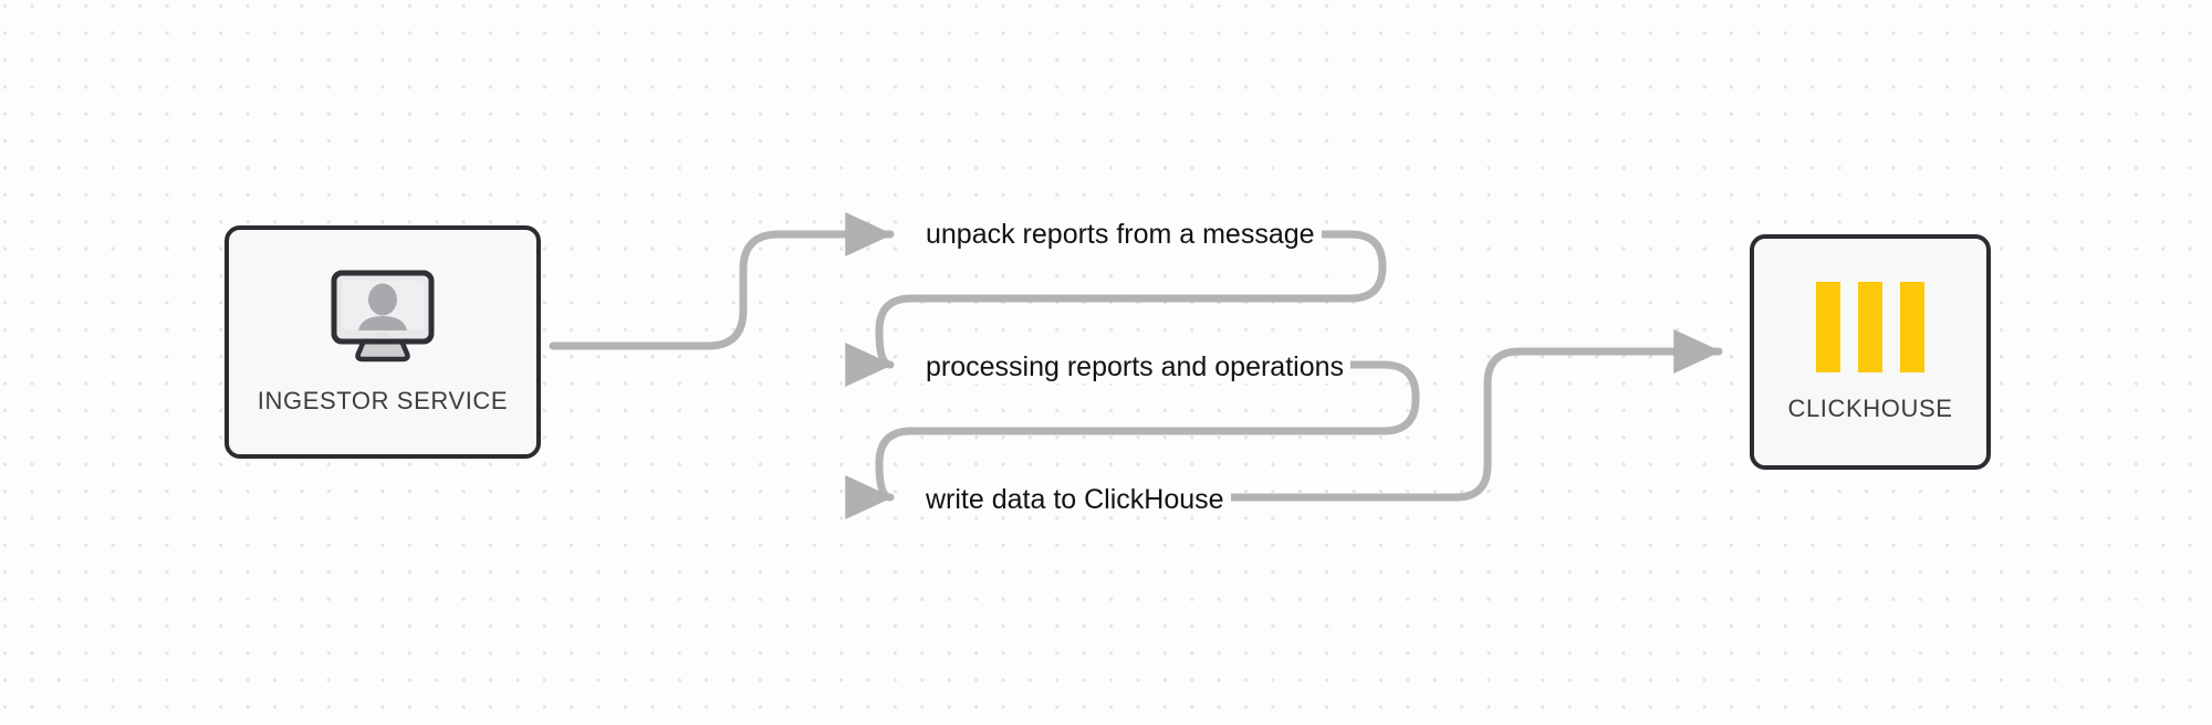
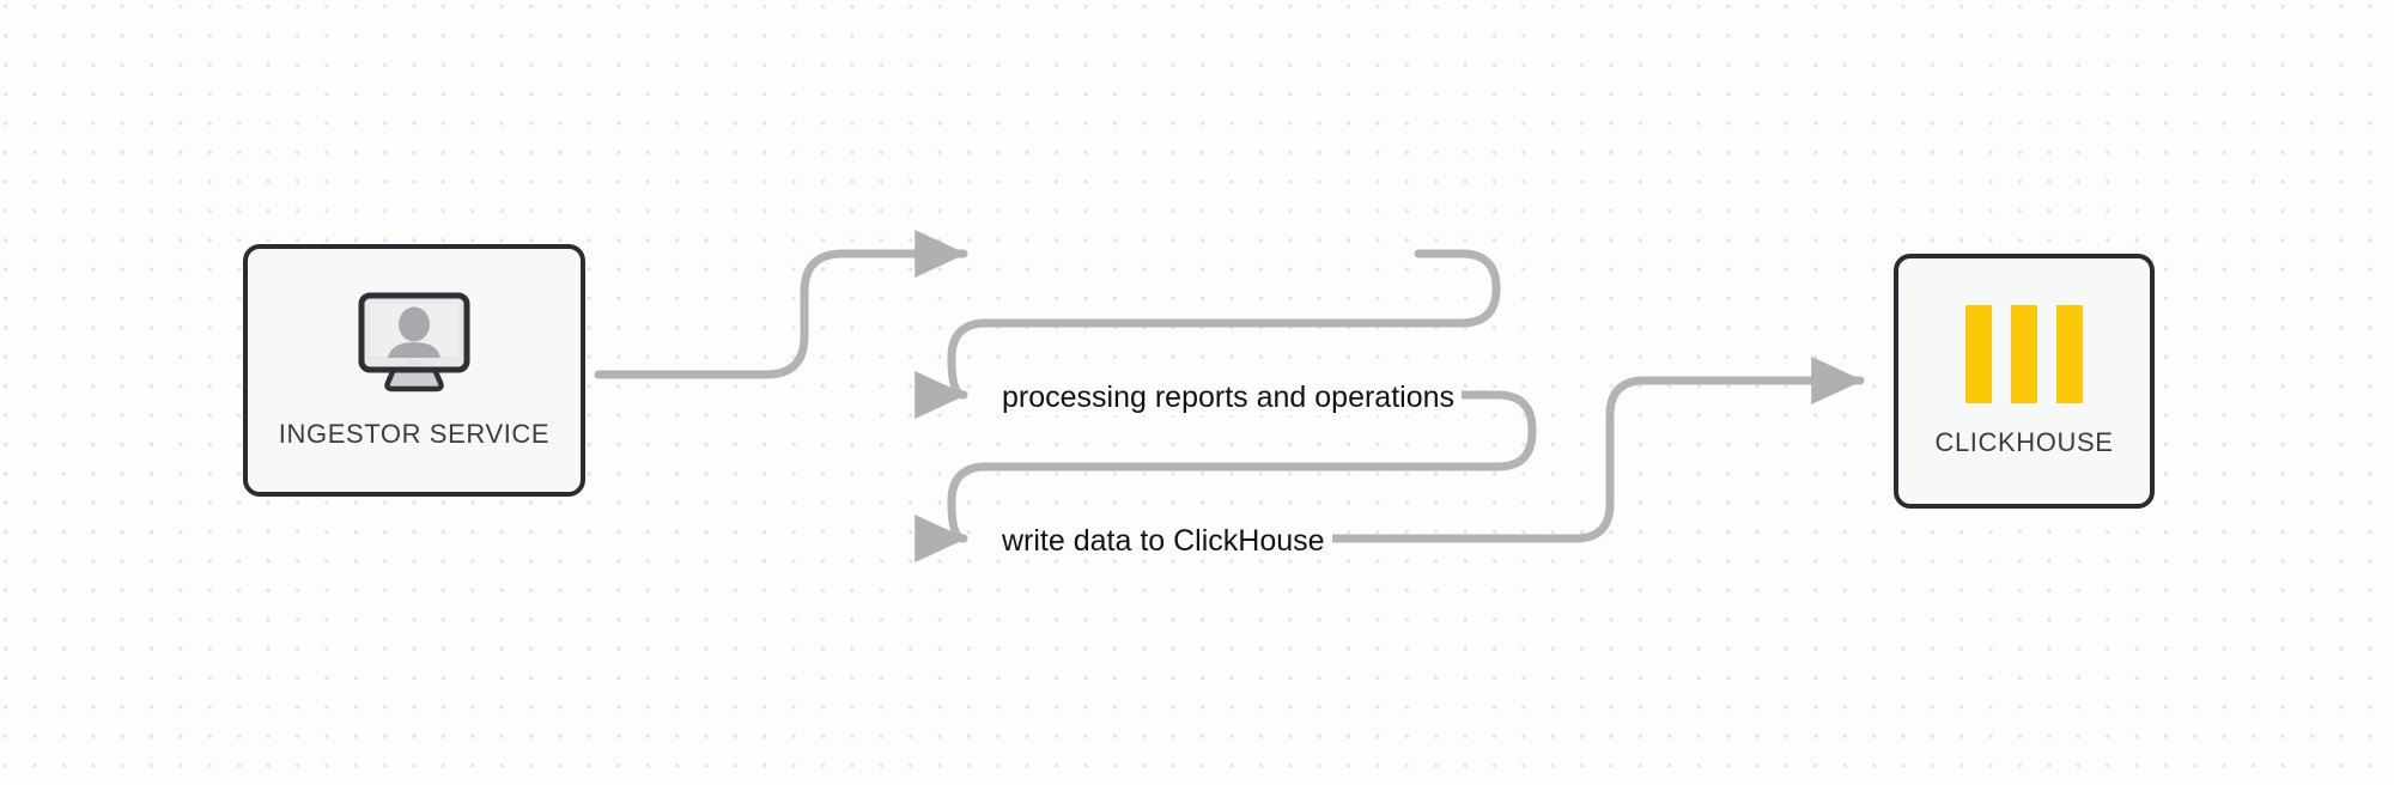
  INGESTOR SERVICE
  CLICKHOUSE
- unpack reports from a message
  processing reports and operations
  write data to ClickHouse
